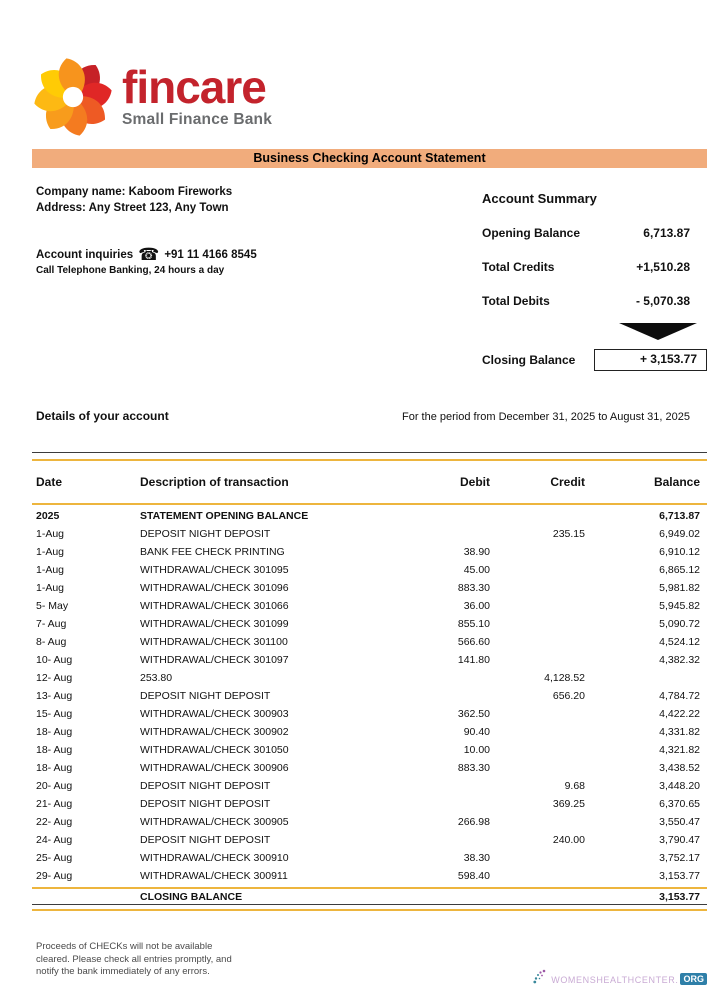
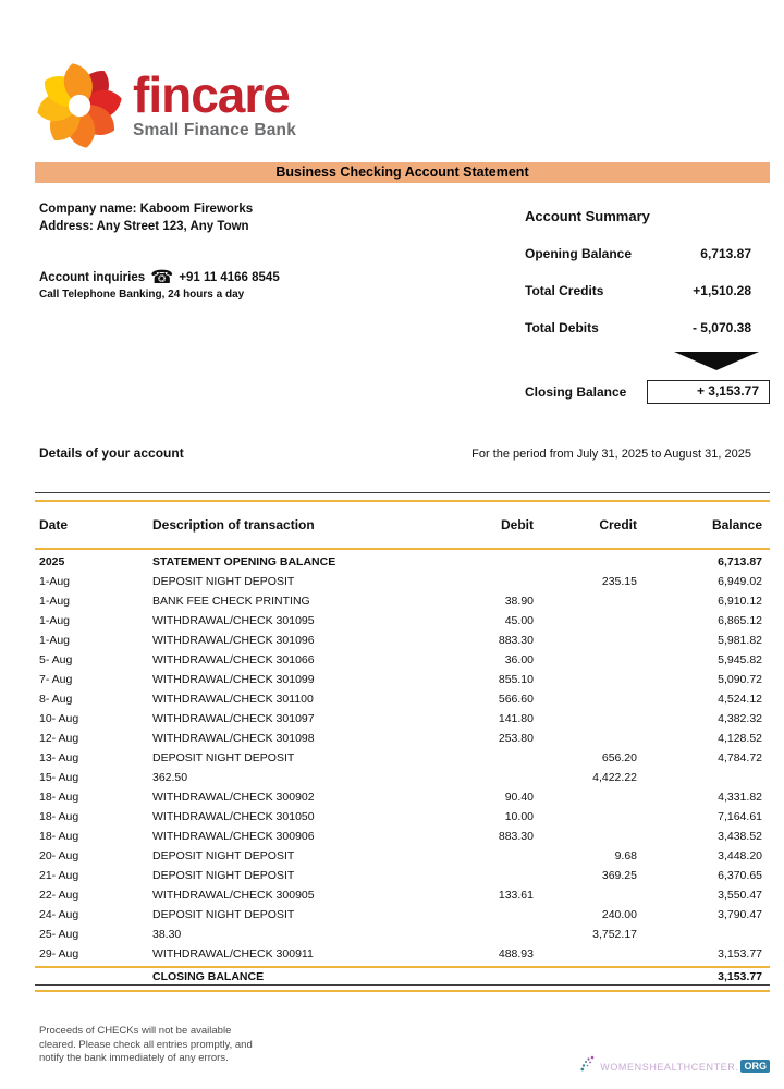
  fincare
  Small Finance Bank
  Business Checking Account Statement
  Company name: Kaboom Fireworks
  Address: Any Street 123, Any Town
  Account inquiries
  ☎
  +91 11 4166 8545
  Call Telephone Banking, 24 hours a day
  Account Summary
  Opening Balance
  6,713.87
  Total Credits
  +1,510.28
  Total Debits
  - 5,070.38
  Closing Balance
  + 3,153.77
  Details of your account
- For the period from December 31, 2025 to August 31, 2025
+ For the period from July 31, 2025 to August 31, 2025
  Date
  Description of transaction
  Debit
  Credit
  Balance
  2025
  STATEMENT OPENING BALANCE
  6,713.87
  1-Aug
  DEPOSIT NIGHT DEPOSIT
  235.15
  6,949.02
  1-Aug
  BANK FEE CHECK PRINTING
  38.90
  6,910.12
  1-Aug
  WITHDRAWAL/CHECK 301095
  45.00
  6,865.12
  1-Aug
  WITHDRAWAL/CHECK 301096
  883.30
  5,981.82
- 5- May
+ 5- Aug
  WITHDRAWAL/CHECK 301066
  36.00
  5,945.82
  7- Aug
  WITHDRAWAL/CHECK 301099
  855.10
  5,090.72
  8- Aug
  WITHDRAWAL/CHECK 301100
  566.60
  4,524.12
  10- Aug
  WITHDRAWAL/CHECK 301097
  141.80
  4,382.32
  12- Aug
+ WITHDRAWAL/CHECK 301098
  253.80
  4,128.52
  13- Aug
  DEPOSIT NIGHT DEPOSIT
  656.20
  4,784.72
  15- Aug
- WITHDRAWAL/CHECK 300903
  362.50
  4,422.22
  18- Aug
  WITHDRAWAL/CHECK 300902
  90.40
  4,331.82
  18- Aug
  WITHDRAWAL/CHECK 301050
  10.00
- 4,321.82
+ 7,164.61
  18- Aug
  WITHDRAWAL/CHECK 300906
  883.30
  3,438.52
  20- Aug
  DEPOSIT NIGHT DEPOSIT
  9.68
  3,448.20
  21- Aug
  DEPOSIT NIGHT DEPOSIT
  369.25
  6,370.65
  22- Aug
  WITHDRAWAL/CHECK 300905
- 266.98
+ 133.61
  3,550.47
  24- Aug
  DEPOSIT NIGHT DEPOSIT
  240.00
  3,790.47
  25- Aug
- WITHDRAWAL/CHECK 300910
  38.30
  3,752.17
  29- Aug
  WITHDRAWAL/CHECK 300911
- 598.40
+ 488.93
  3,153.77
  CLOSING BALANCE
  3,153.77
  Proceeds of CHECKs will not be available
  cleared. Please check all entries promptly, and
  notify the bank immediately of any errors.
  WOMENSHEALTHCENTER.
  ORG
